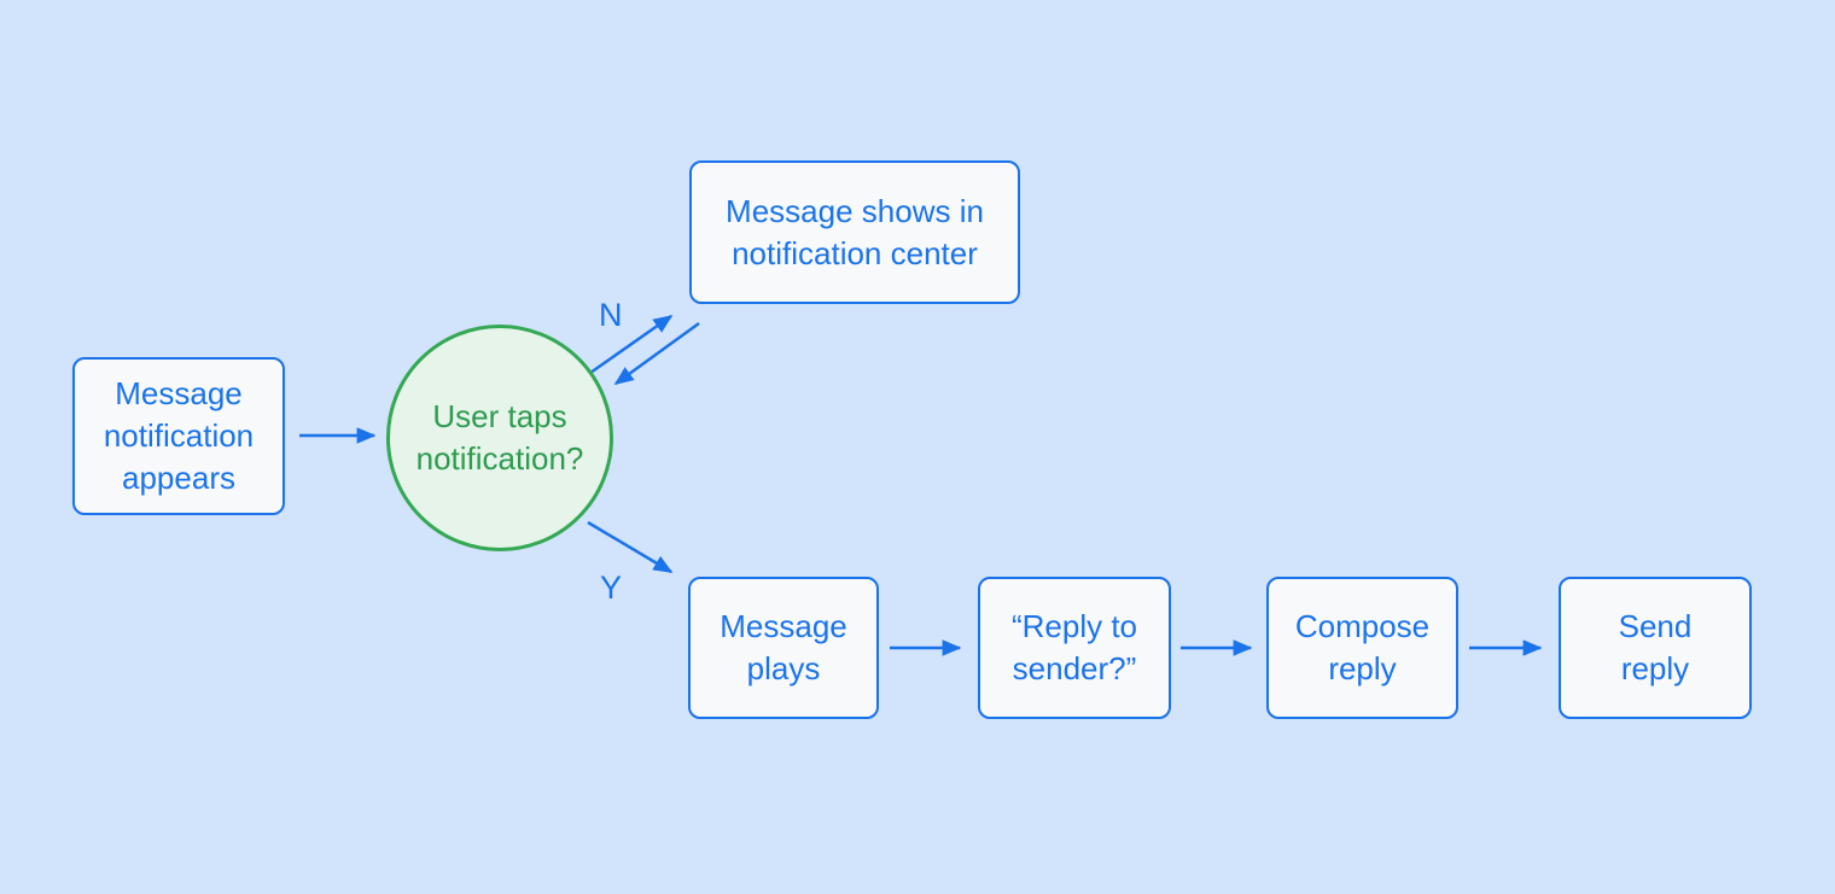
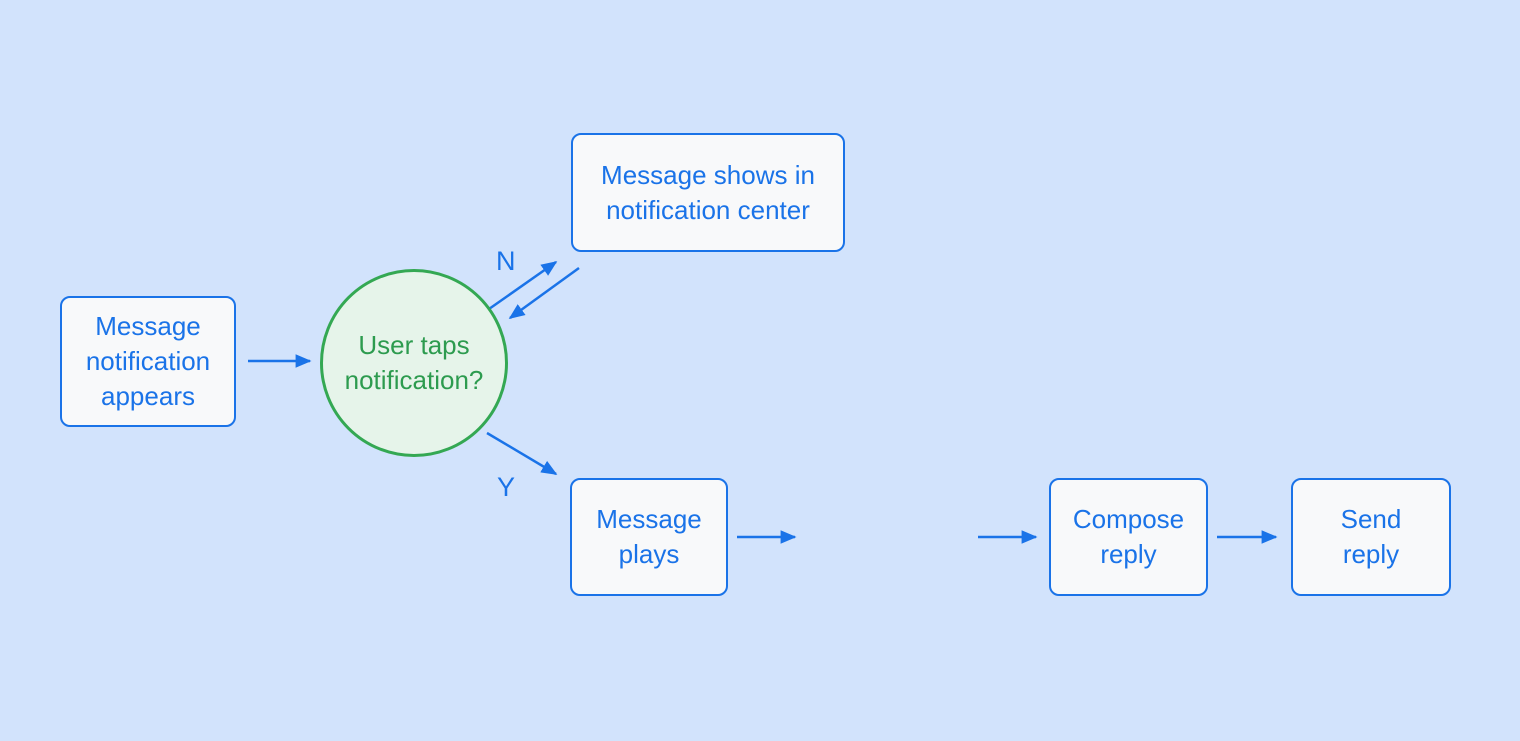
  Message
  notification
  appears
  User taps
  notification?
  Message shows in
  notification center
  Message
  plays
- “Reply to
- sender?”
  Compose
  reply
  Send
  reply
  N
  Y
